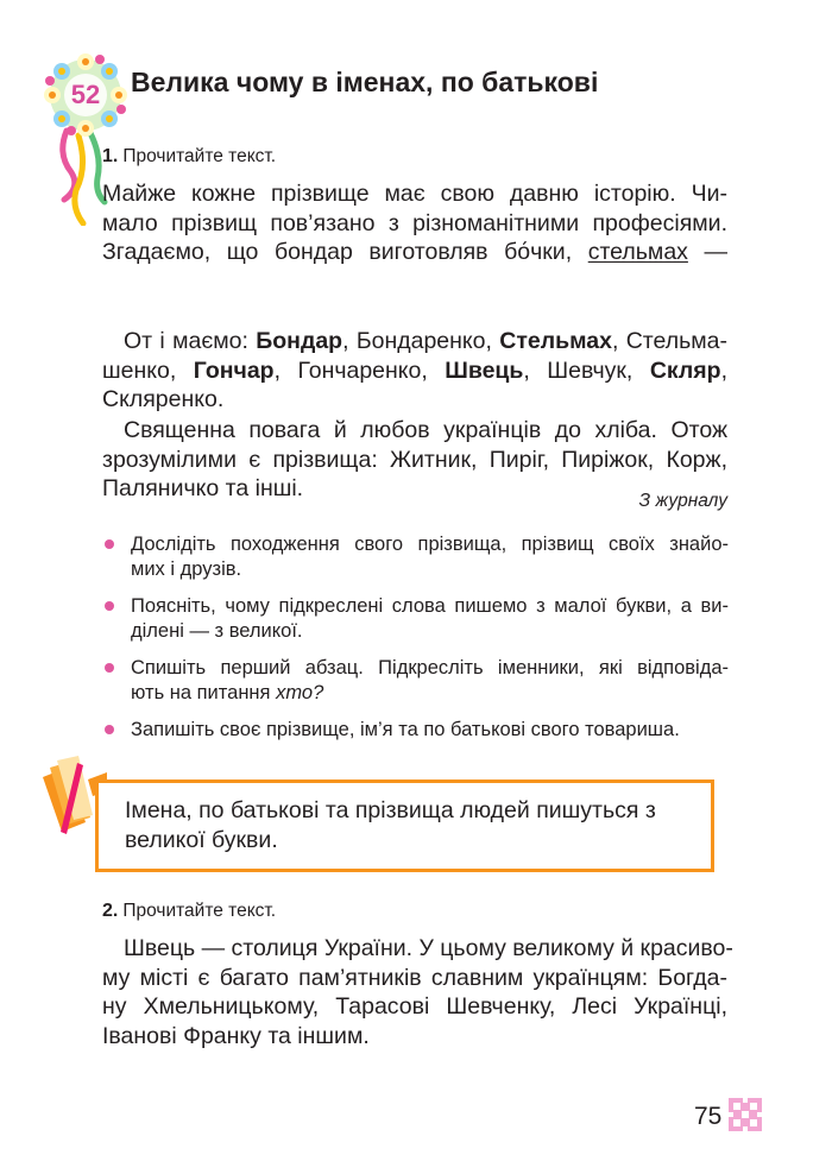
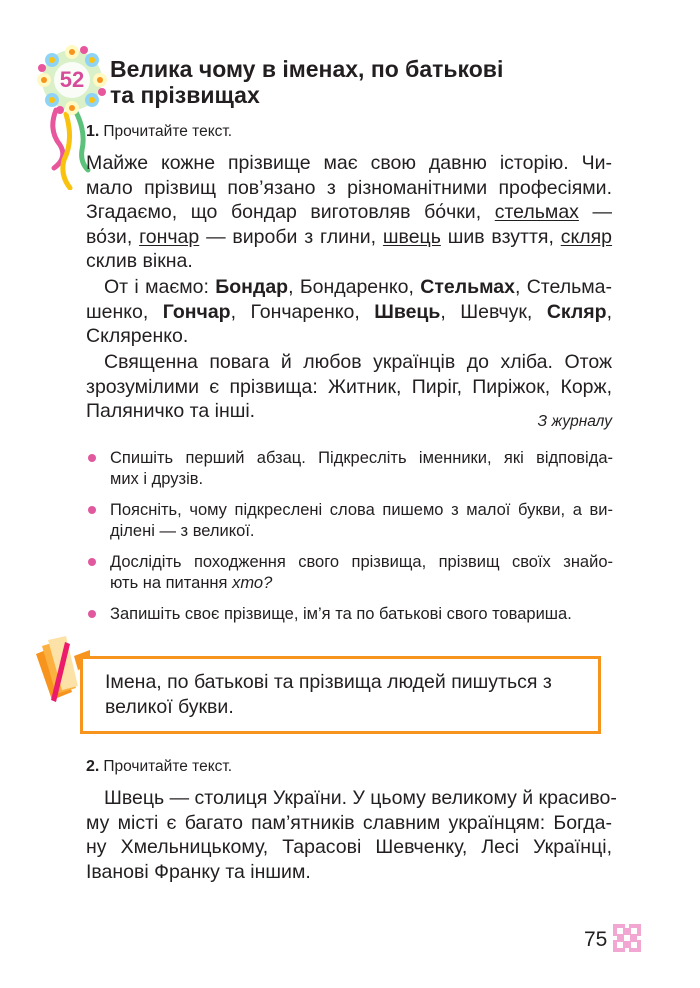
  52
  Велика чому в іменах, по батькові
+ та прізвищах
  1. Прочитайте текст.
  Майже кожне прізвище має свою давню історію. Чи-
  мало прізвищ пов’язано з різноманітними професіями.
  Згадаємо, що бондар виготовляв бо́чки, стельмах —
+ во́зи, гончар — вироби з глини, швець шив взуття, скляр
+ склив вікна.
  От і маємо: Бондар, Бондаренко, Стельмах, Стельма-
  шенко, Гончар, Гончаренко, Швець, Шевчук, Скляр,
  Скляренко.
  Священна повага й любов українців до хліба. Отож
  зрозумілими є прізвища: Житник, Пиріг, Пиріжок, Корж,
  Паляничко та інші.
  З журналу
- Дослідіть походження свого прізвища, прізвищ своїх знайо-
+ Спишіть перший абзац. Підкресліть іменники, які відповіда-
  мих і друзів.
  Поясніть, чому підкреслені слова пишемо з малої букви, а ви-
  ділені — з великої.
- Спишіть перший абзац. Підкресліть іменники, які відповіда-
+ Дослідіть походження свого прізвища, прізвищ своїх знайо-
  ють на питання хто?
  Запишіть своє прізвище, ім’я та по батькові свого товариша.
  Імена, по батькові та прізвища людей пишуться з
  великої букви.
  2. Прочитайте текст.
  Швець — столиця України. У цьому великому й красиво-
  му місті є багато пам’ятників славним українцям: Богда-
  ну Хмельницькому, Тарасові Шевченку, Лесі Українці,
  Іванові Франку та іншим.
  75
